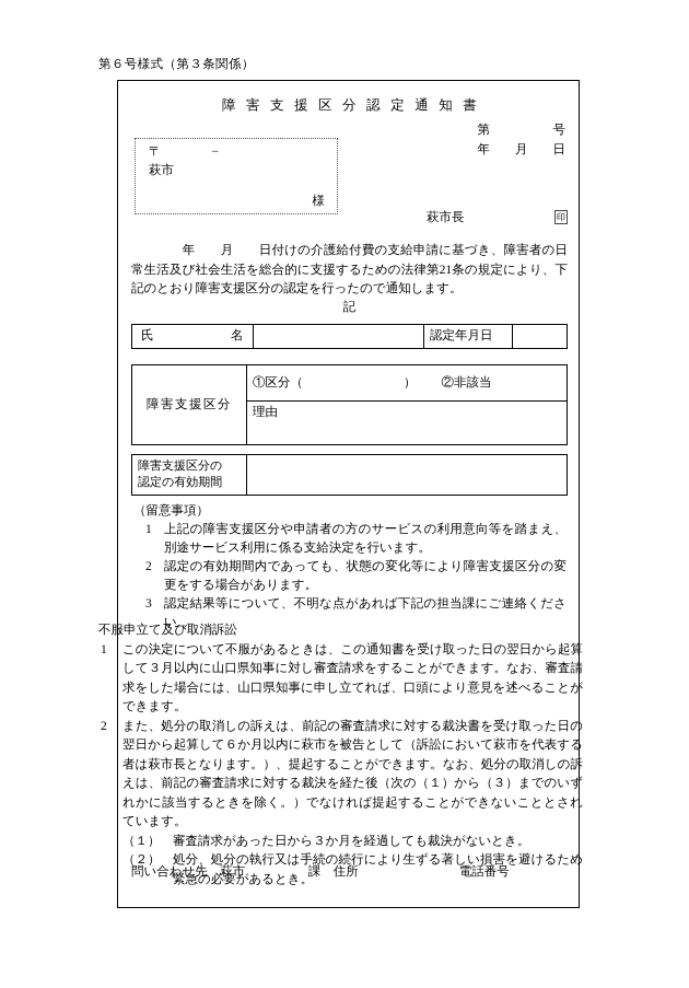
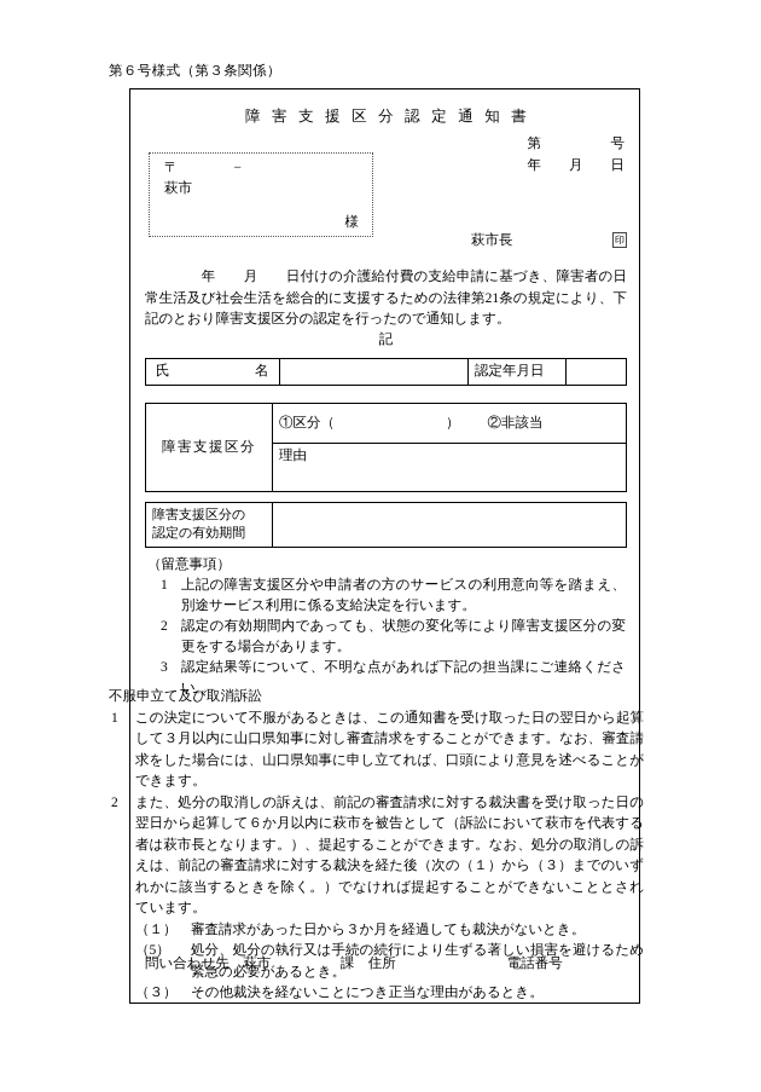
  第６号様式（第３条関係）
  障 害 支 援 区 分 認 定 通 知 書
  第 号
  年 月 日
  〒 −
  萩市
  様
  萩市長
  印
  年 月 日付けの介護給付費の支給申請に基づき、障害者の日常生活及び社会生活を総合的に支援するための法律第21条の規定により、下記のとおり障害支援区分の認定を行ったので通知します。
  記
  氏 名		認定年月日
  障害支援区分	①区分（ ） ②非該当
  理由
  障害支援区分の 認定の有効期間
  （留意事項）
  1
  上記の障害支援区分や申請者の方のサービスの利用意向等を踏まえ、別途サービス利用に係る支給決定を行います。
  2
  認定の有効期間内であっても、状態の変化等により障害支援区分の変更をする場合があります。
  3
  認定結果等について、不明な点があれば下記の担当課にご連絡ください。
  問い合わせ先 萩市 課 住所 電話番号
  不服申立て及び取消訴訟
  1
  この決定について不服があるときは、この通知書を受け取った日の翌日から起算して３月以内に山口県知事に対し審査請求をすることができます。なお、審査請求をした場合には、山口県知事に申し立てれば、口頭により意見を述べることができます。
  2
  また、処分の取消しの訴えは、前記の審査請求に対する裁決書を受け取った日の翌日から起算して６か月以内に萩市を被告として（訴訟において萩市を代表する者は萩市長となります。）、提起することができます。なお、処分の取消しの訴えは、前記の審査請求に対する裁決を経た後（次の（１）から（３）までのいずれかに該当するときを除く。）でなければ提起することができないこととされています。
  （１）
  審査請求があった日から３か月を経過しても裁決がないとき。
- （２）
+ （5）
  処分、処分の執行又は手続の続行により生ずる著しい損害を避けるため緊急の必要があるとき。
+ （３）
+ その他裁決を経ないことにつき正当な理由があるとき。
